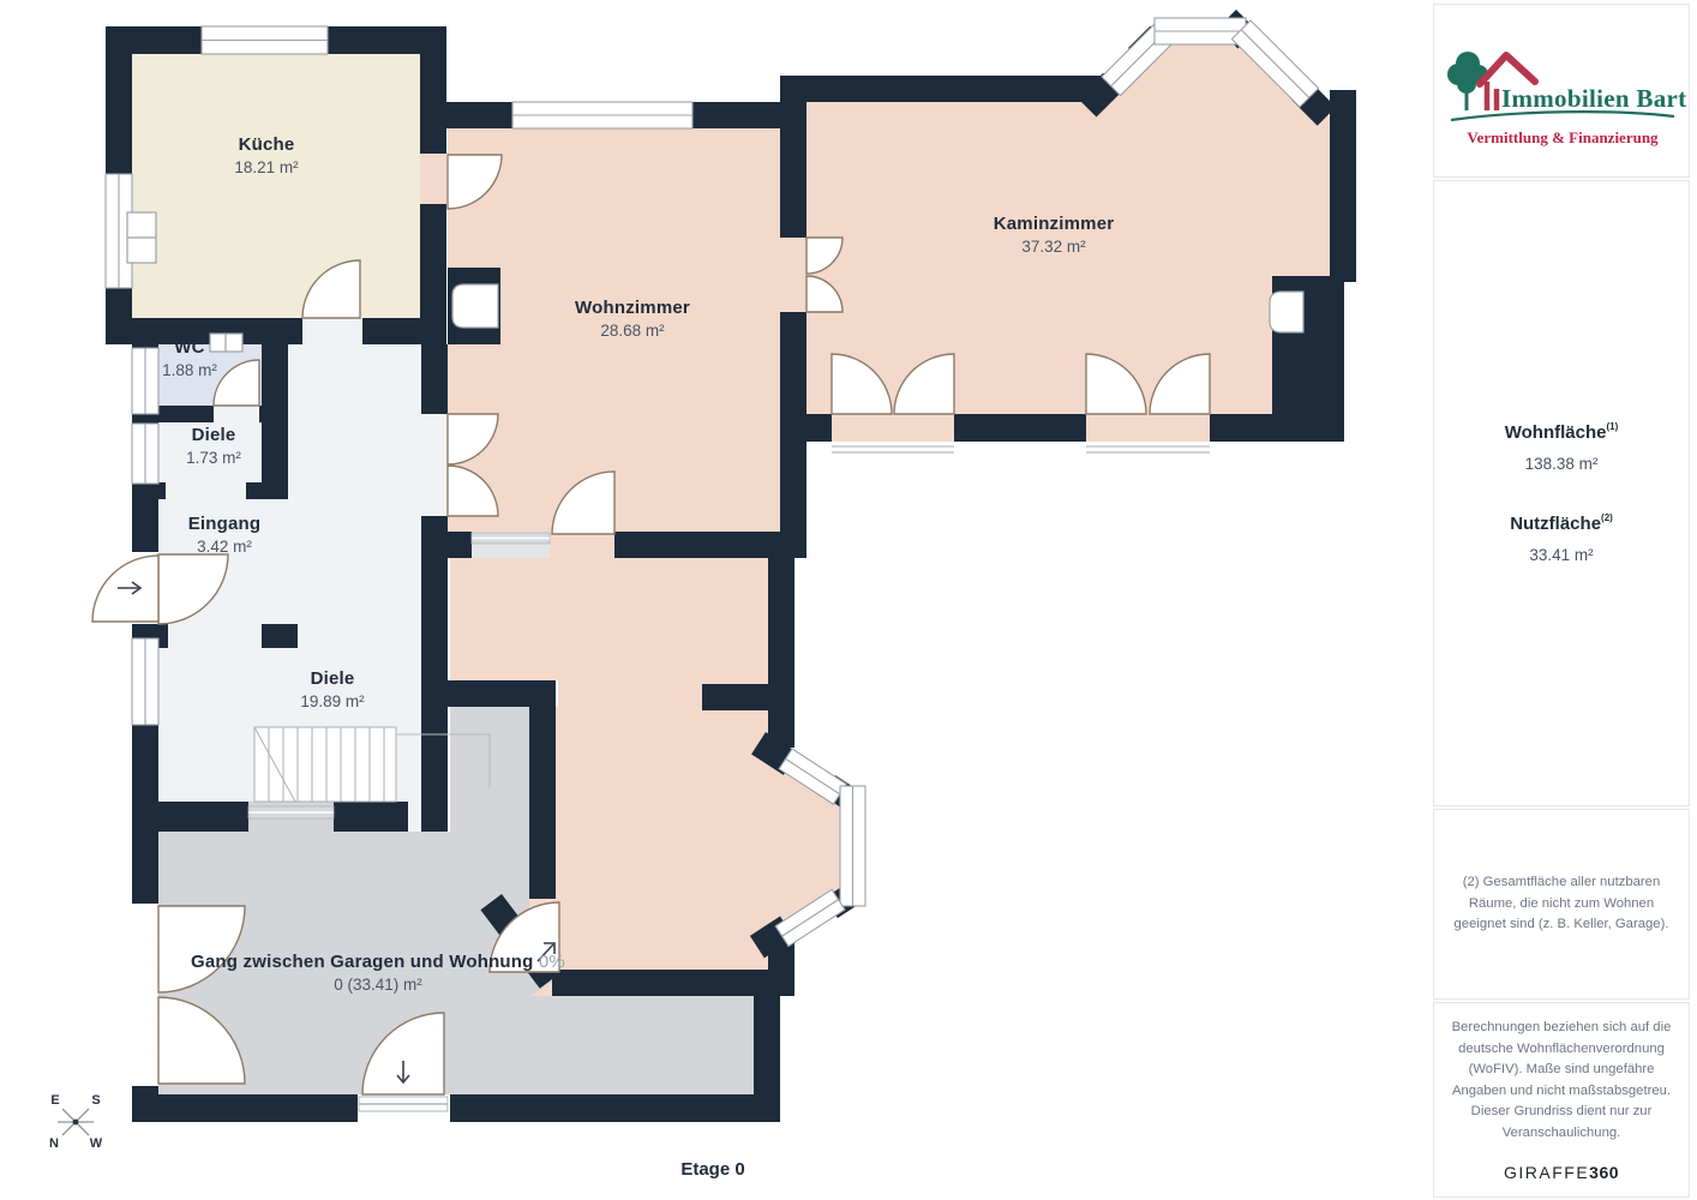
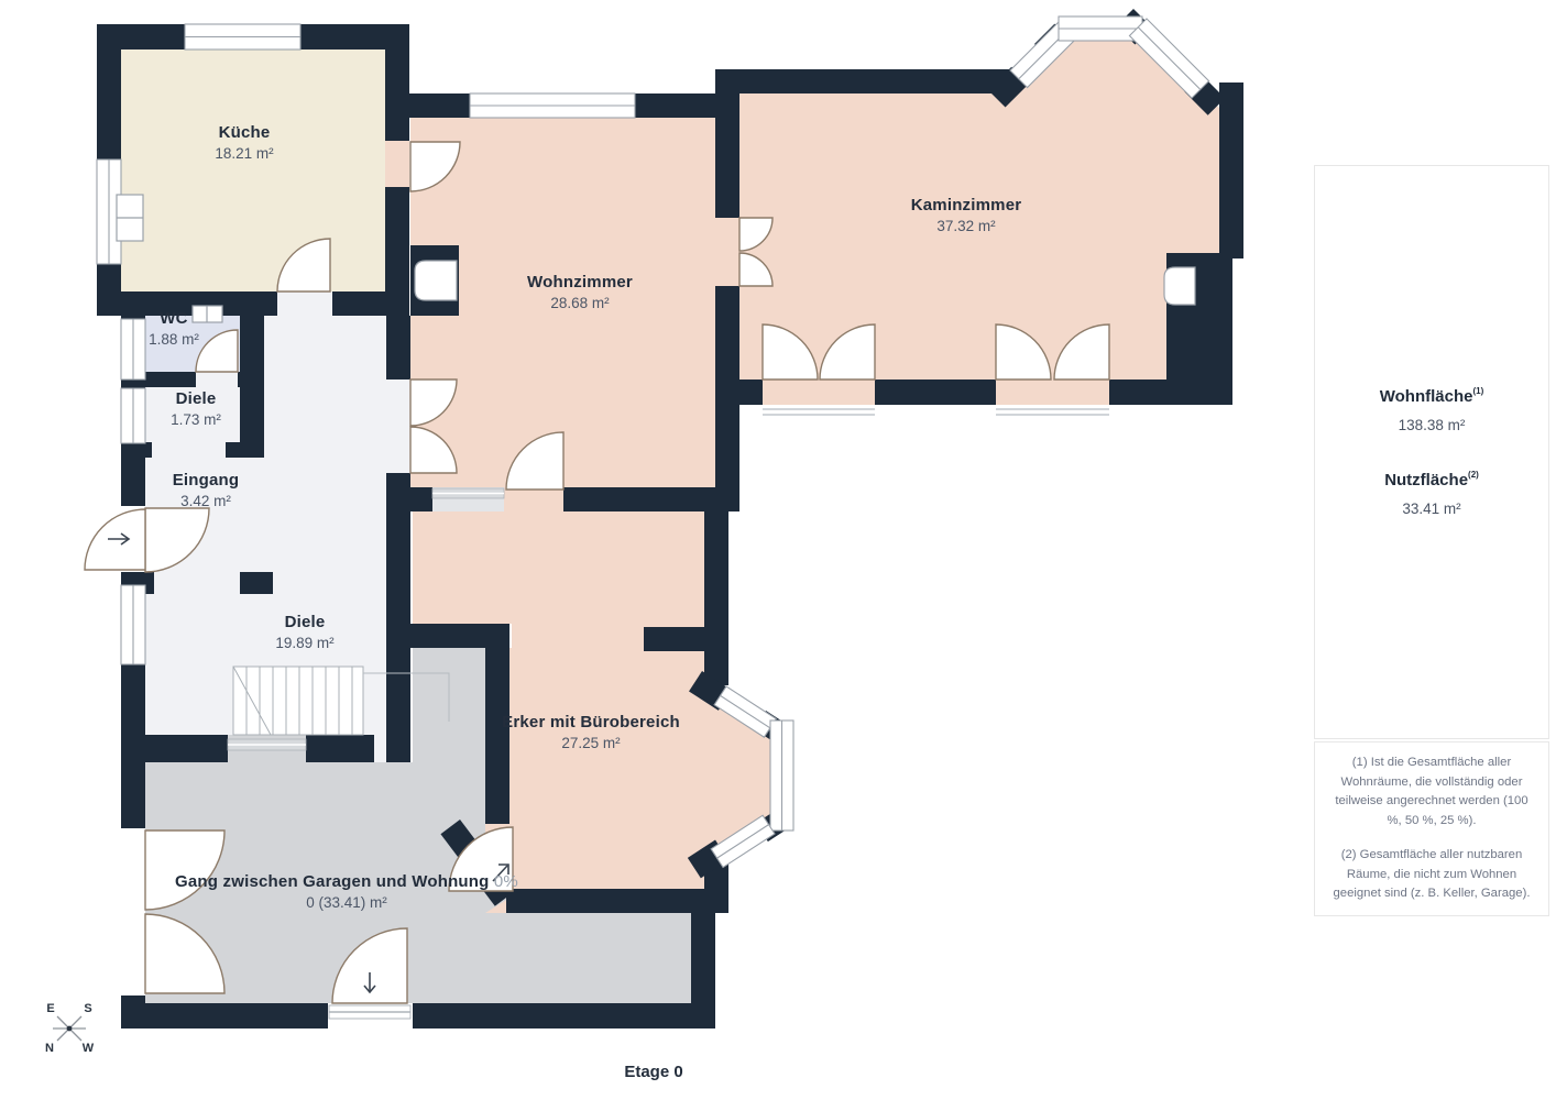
  Küche
  18.21 m²
  WC
  1.88 m²
  Diele
  1.73 m²
  Eingang
  3.42 m²
  Diele
  19.89 m²
  Wohnzimmer
  28.68 m²
  Kaminzimmer
  37.32 m²
+ Erker mit Bürobereich
+ 27.25 m²
  Gang zwischen Garagen und Wohnung 0%
  0 (33.41) m²
  E
  S
  N
  W
  Etage 0
- Immobilien Bart
- Vermittlung & Finanzierung
  Wohnfläche(1)
  138.38 m²
  Nutzfläche(2)
  33.41 m²
+ (1) Ist die Gesamtfläche aller Wohnräume, die vollständig oder teilweise angerechnet werden (100 %, 50 %, 25 %).
  (2) Gesamtfläche aller nutzbaren Räume, die nicht zum Wohnen geeignet sind (z. B. Keller, Garage).
- Berechnungen beziehen sich auf die deutsche Wohnflächenverordnung (WoFIV). Maße sind ungefähre Angaben und nicht maßstabsgetreu. Dieser Grundriss dient nur zur Veranschaulichung.
- GIRAFFE360
